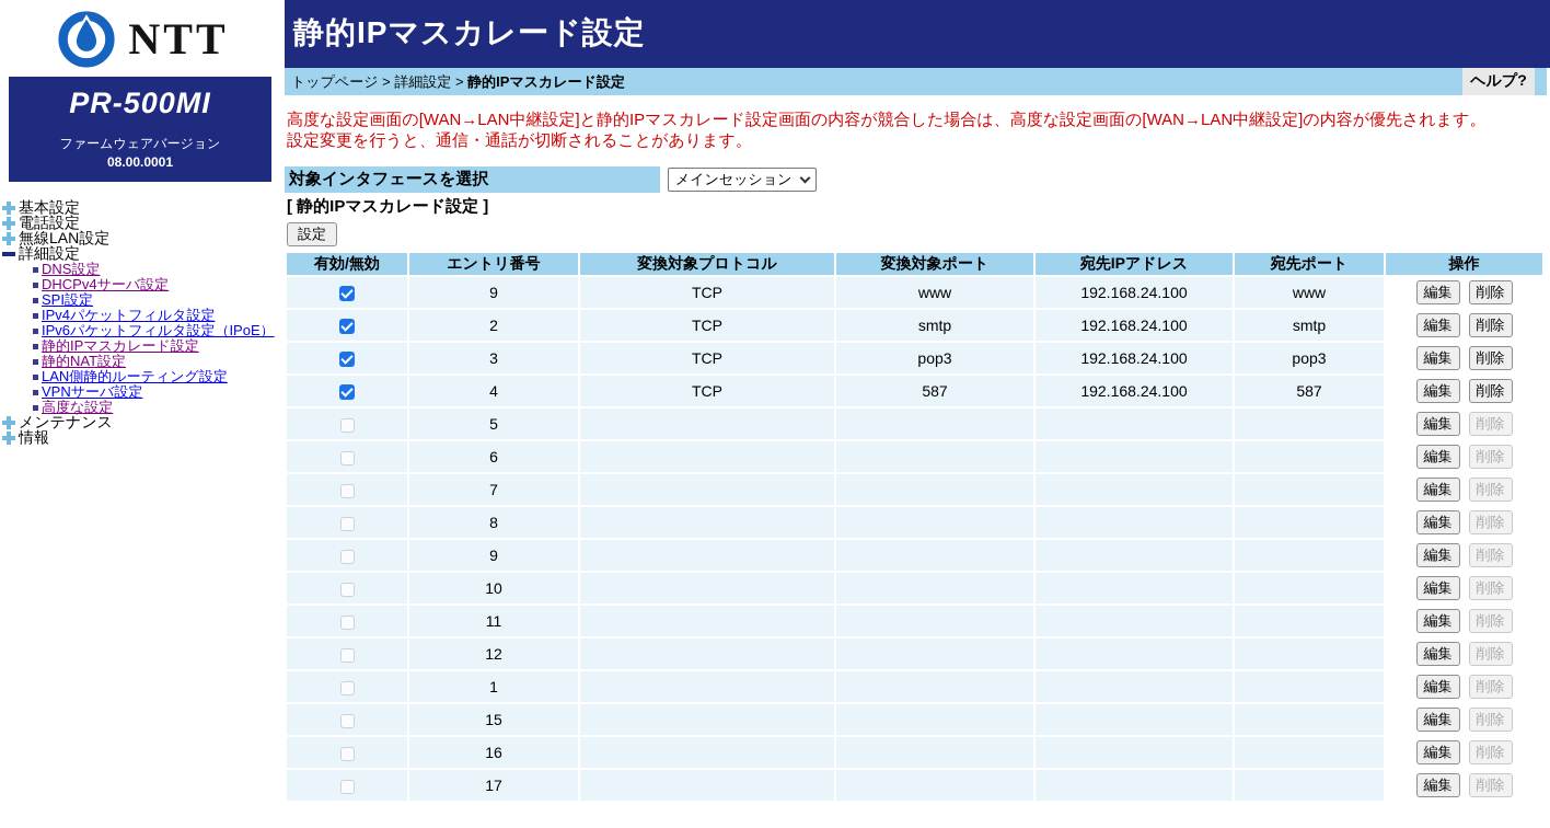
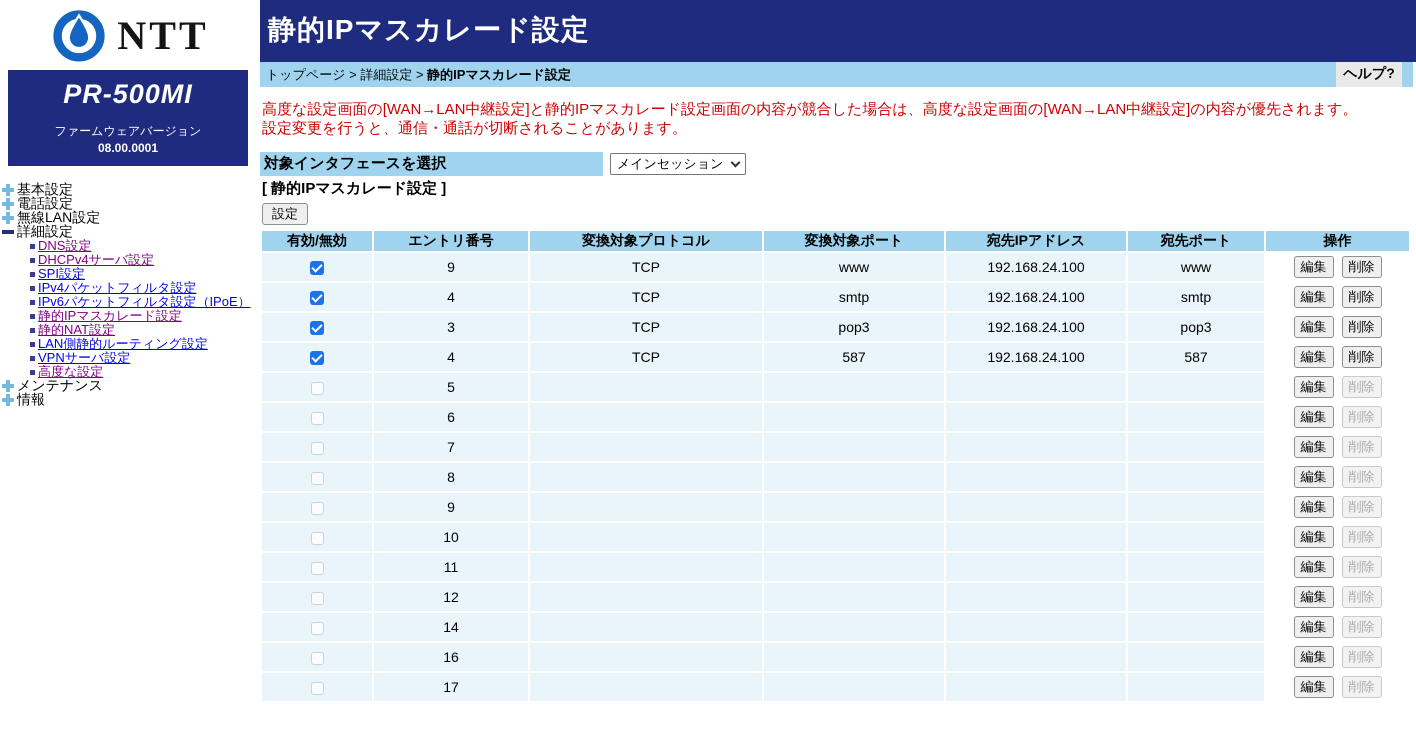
  NTT
  PR-500MI
  ファームウェアバージョン
  08.00.0001
  基本設定
  電話設定
  無線LAN設定
  詳細設定
  DNS設定
  DHCPv4サーバ設定
  SPI設定
  IPv4パケットフィルタ設定
  IPv6パケットフィルタ設定（IPoE）
  静的IPマスカレード設定
  静的NAT設定
  LAN側静的ルーティング設定
  VPNサーバ設定
  高度な設定
  メンテナンス
  情報
  静的IPマスカレード設定
  トップページ > 詳細設定 > 静的IPマスカレード設定
  ヘルプ?
  高度な設定画面の[WAN→LAN中継設定]と静的IPマスカレード設定画面の内容が競合した場合は、高度な設定画面の[WAN→LAN中継設定]の内容が優先されます。
  設定変更を行うと、通信・通話が切断されることがあります。
  対象インタフェースを選択
  メインセッション
  [ 静的IPマスカレード設定 ]
  設定
  有効/無効	エントリ番号	変換対象プロトコル	変換対象ポート	宛先IPアドレス	宛先ポート	操作
  	9	TCP	www	192.168.24.100	www	編集 削除
- 	2	TCP	smtp	192.168.24.100	smtp	編集 削除
+ 	4	TCP	smtp	192.168.24.100	smtp	編集 削除
  	3	TCP	pop3	192.168.24.100	pop3	編集 削除
  	4	TCP	587	192.168.24.100	587	編集 削除
  	5					編集 削除
  	6					編集 削除
  	7					編集 削除
  	8					編集 削除
  	9					編集 削除
  	10					編集 削除
  	11					編集 削除
  	12					編集 削除
- 	1					編集 削除
+ 	14					編集 削除
- 	15					編集 削除
  	16					編集 削除
  	17					編集 削除
